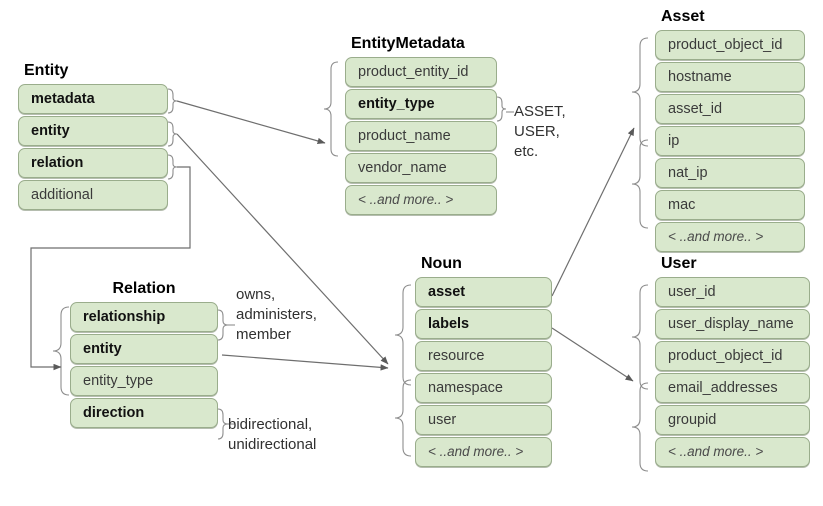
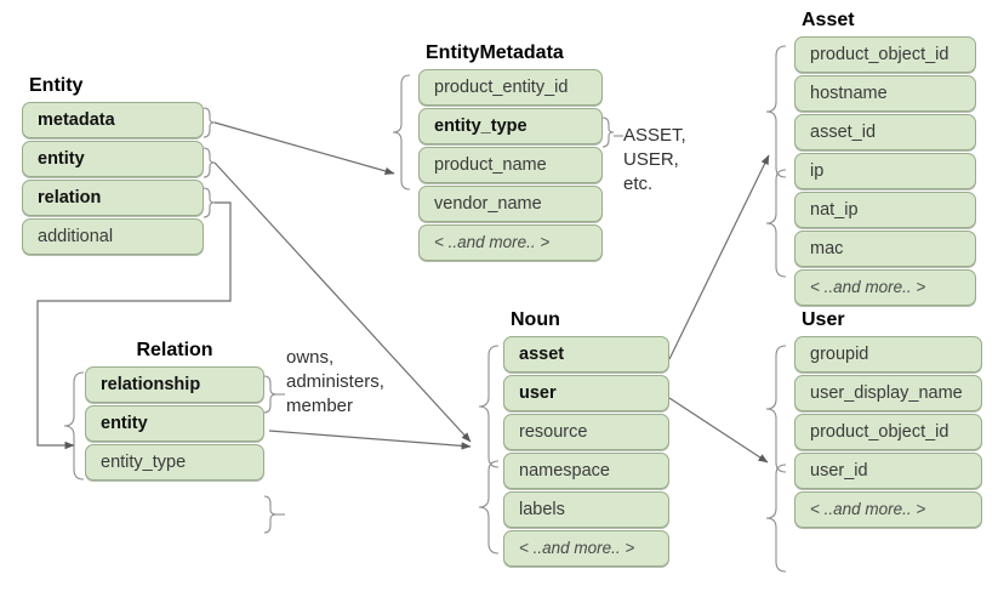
  Entity
  metadata
  entity
  relation
  additional
  EntityMetadata
  product_entity_id
  entity_type
  product_name
  vendor_name
  < ..and more.. >
  Asset
  product_object_id
  hostname
  asset_id
  ip
  nat_ip
  mac
  < ..and more.. >
  User
- user_id
+ groupid
  user_display_name
  product_object_id
- email_addresses
- groupid
+ user_id
  < ..and more.. >
  Noun
  asset
- labels
+ user
  resource
  namespace
- user
+ labels
  < ..and more.. >
  Relation
  relationship
  entity
  entity_type
- direction
  ASSET,
  USER,
  etc.
  owns,
  administers,
  member
- bidirectional,
- unidirectional
